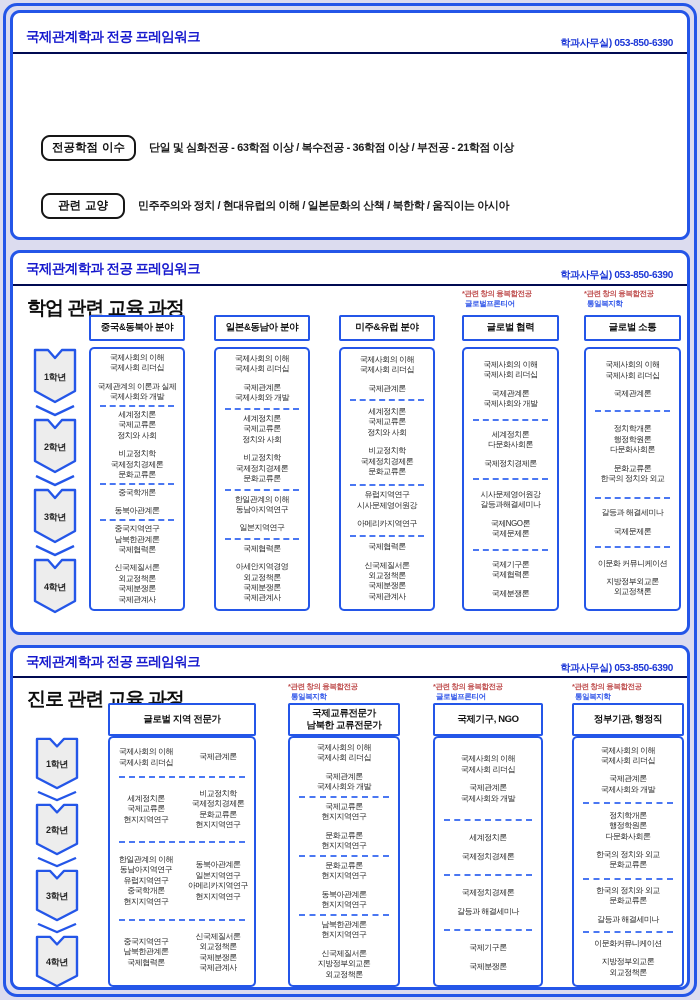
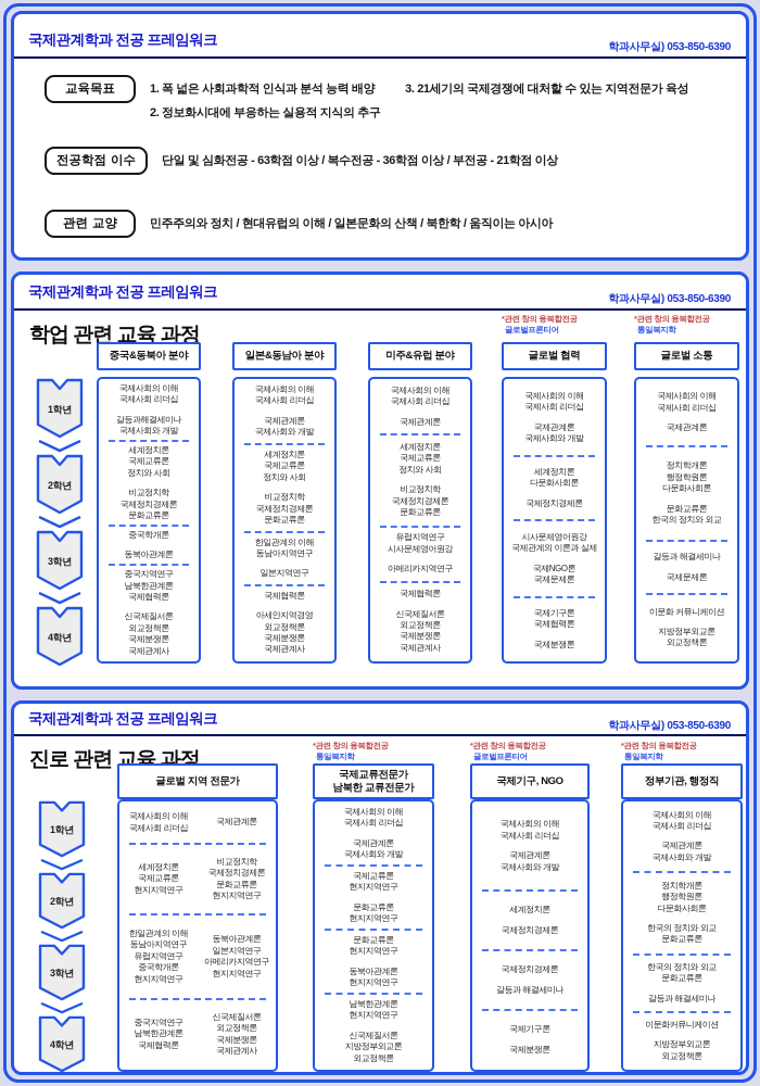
  국제관계학과 전공 프레임워크
  학과사무실) 053-850-6390
+ 교육목표
+ 1. 폭 넓은 사회과학적 인식과 분석 능력 배양
+ 3. 21세기의 국제경쟁에 대처할 수 있는 지역전문가 육성
+ 2. 정보화시대에 부응하는 실용적 지식의 추구
  전공학점 이수
  단일 및 심화전공 - 63학점 이상 / 복수전공 - 36학점 이상 / 부전공 - 21학점 이상
  관련 교양
  민주주의와 정치 / 현대유럽의 이해 / 일본문화의 산책 / 북한학 / 움직이는 아시아
  국제관계학과 전공 프레임워크
  학과사무실) 053-850-6390
  학업 관련 교육 과정
  중국&동북아 분야
  국제사회의 이해
  국제사회 리더십
- 국제관계의 이론과 실제
+ 갈등과해결세미나
  국제사회와 개발
  세계정치론
  국제교류론
  정치와 사회
  비교정치학
  국제정치경제론
  문화교류론
  중국학개론
  동북아관계론
  중국지역연구
  남북한관계론
  국제협력론
  신국제질서론
  외교정책론
  국제분쟁론
  국제관계사
  일본&동남아 분야
  국제사회의 이해
  국제사회 리더십
  국제관계론
  국제사회와 개발
  세계정치론
  국제교류론
  정치와 사회
  비교정치학
  국제정치경제론
  문화교류론
  한일관계의 이해
  동남아지역연구
  일본지역연구
  국제협력론
  아세안지역경영
  외교정책론
  국제분쟁론
  국제관계사
  미주&유럽 분야
  국제사회의 이해
  국제사회 리더십
  국제관계론
  세계정치론
  국제교류론
  정치와 사회
  비교정치학
  국제정치경제론
  문화교류론
  유럽지역연구
  시사문제영어원강
  아메리카지역연구
  국제협력론
  신국제질서론
  외교정책론
  국제분쟁론
  국제관계사
  *관련 창의 융복합전공
  글로벌프론티어
  글로벌 협력
  국제사회의 이해
  국제사회 리더십
  국제관계론
  국제사회와 개발
  세계정치론
  다문화사회론
  국제정치경제론
  시사문제영어원강
- 갈등과해결세미나
+ 국제관계의 이론과 실제
  국제NGO론
  국제문제론
  국제기구론
  국제협력론
  국제분쟁론
  *관련 창의 융복합전공
  통일복지학
  글로벌 소통
  국제사회의 이해
  국제사회 리더십
  국제관계론
  정치학개론
  행정학원론
  다문화사회론
  문화교류론
  한국의 정치와 외교
  갈등과 해결세미나
  국제문제론
  이문화 커뮤니케이션
  지방정부외교론
  외교정책론
  1학년
  2학년
  3학년
  4학년
  국제관계학과 전공 프레임워크
  학과사무실) 053-850-6390
  진로 관련 교육 과정
  글로벌 지역 전문가
  국제사회의 이해
  국제사회 리더십
  국제관계론
  세계정치론
  국제교류론
  현지지역연구
  비교정치학
  국제정치경제론
  문화교류론
  현지지역연구
  한일관계의 이해
  동남아지역연구
  유럽지역연구
  중국학개론
  현지지역연구
  동북아관계론
  일본지역연구
  아메리카지역연구
  현지지역연구
  중국지역연구
  남북한관계론
  국제협력론
  신국제질서론
  외교정책론
  국제분쟁론
  국제관계사
  *관련 창의 융복합전공
  통일복지학
  국제교류전문가
  남북한 교류전문가
  국제사회의 이해
  국제사회 리더십
  국제관계론
  국제사회와 개발
  국제교류론
  현지지역연구
  문화교류론
  현지지역연구
  문화교류론
  현지지역연구
  동북아관계론
  현지지역연구
  남북한관계론
  현지지역연구
  신국제질서론
  지방정부외교론
  외교정책론
  *관련 창의 융복합전공
  글로벌프론티어
  국제기구, NGO
  국제사회의 이해
  국제사회 리더십
  국제관계론
  국제사회와 개발
  세계정치론
  국제정치경제론
  국제정치경제론
  갈등과 해결세미나
  국제기구론
  국제분쟁론
  *관련 창의 융복합전공
  통일복지학
  정부기관, 행정직
  국제사회의 이해
  국제사회 리더십
  국제관계론
  국제사회와 개발
  정치학개론
  행정학원론
  다문화사회론
  한국의 정치와 외교
  문화교류론
  한국의 정치와 외교
  문화교류론
  갈등과 해결세미나
  이문화커뮤니케이션
  지방정부외교론
  외교정책론
  1학년
  2학년
  3학년
  4학년
